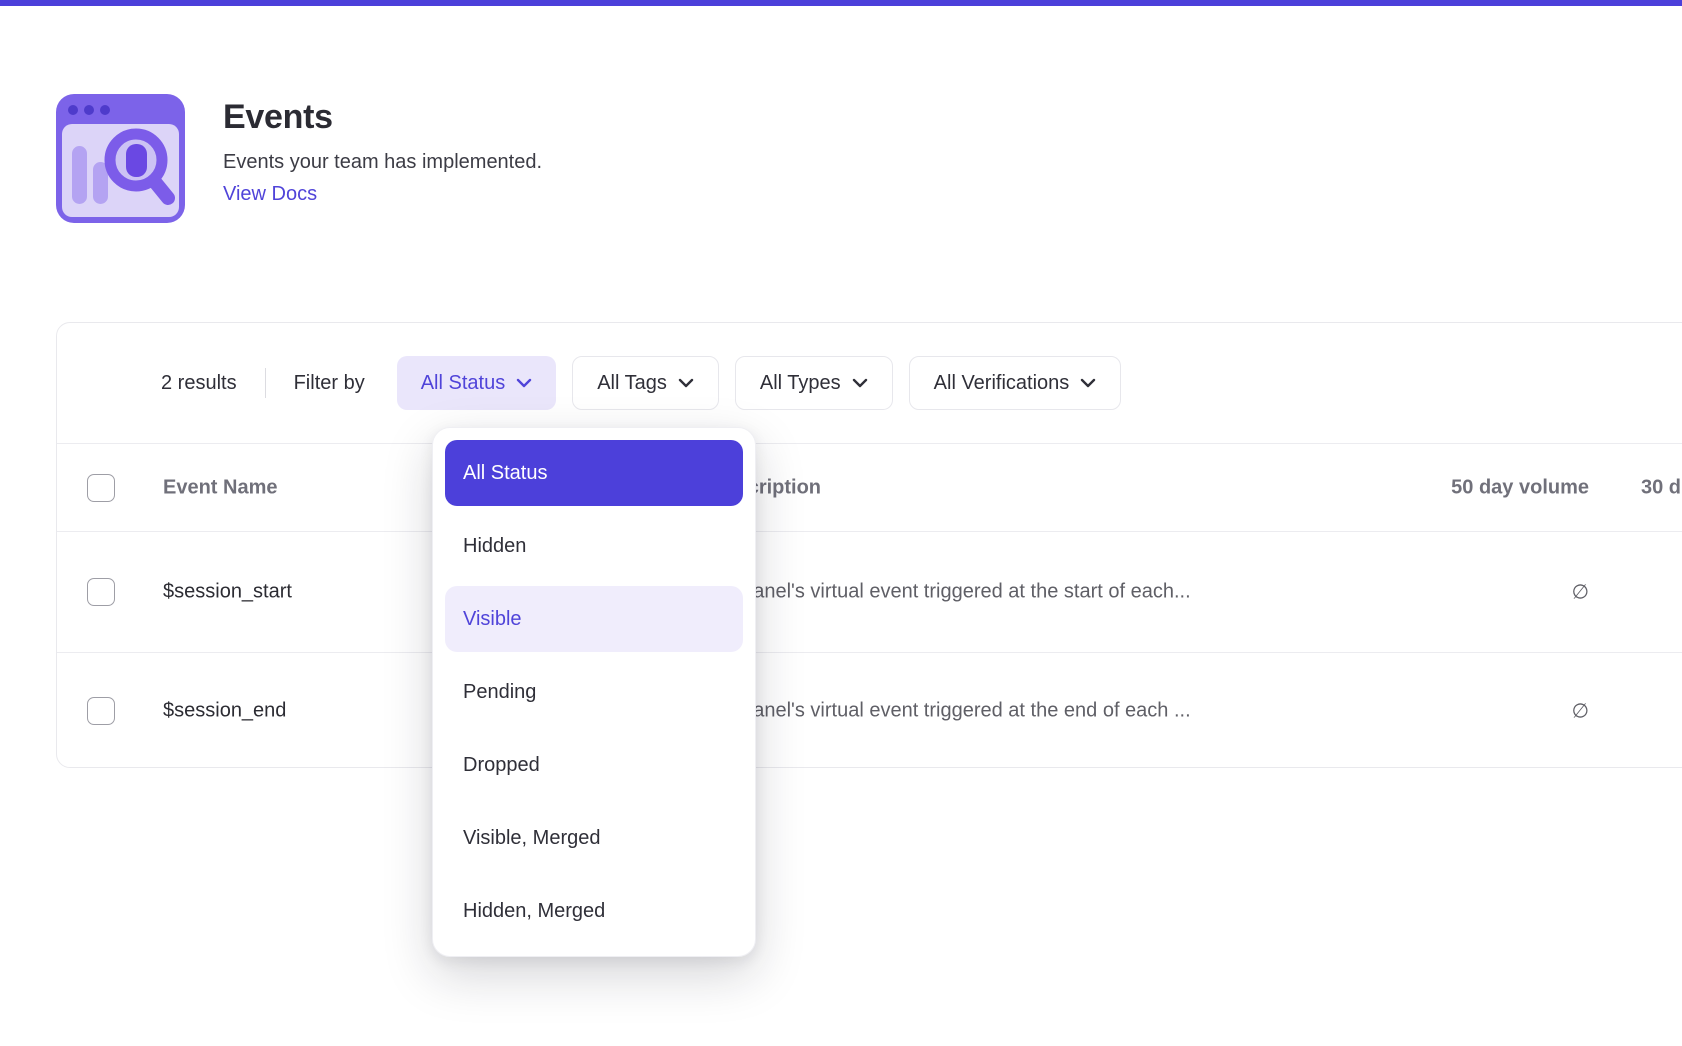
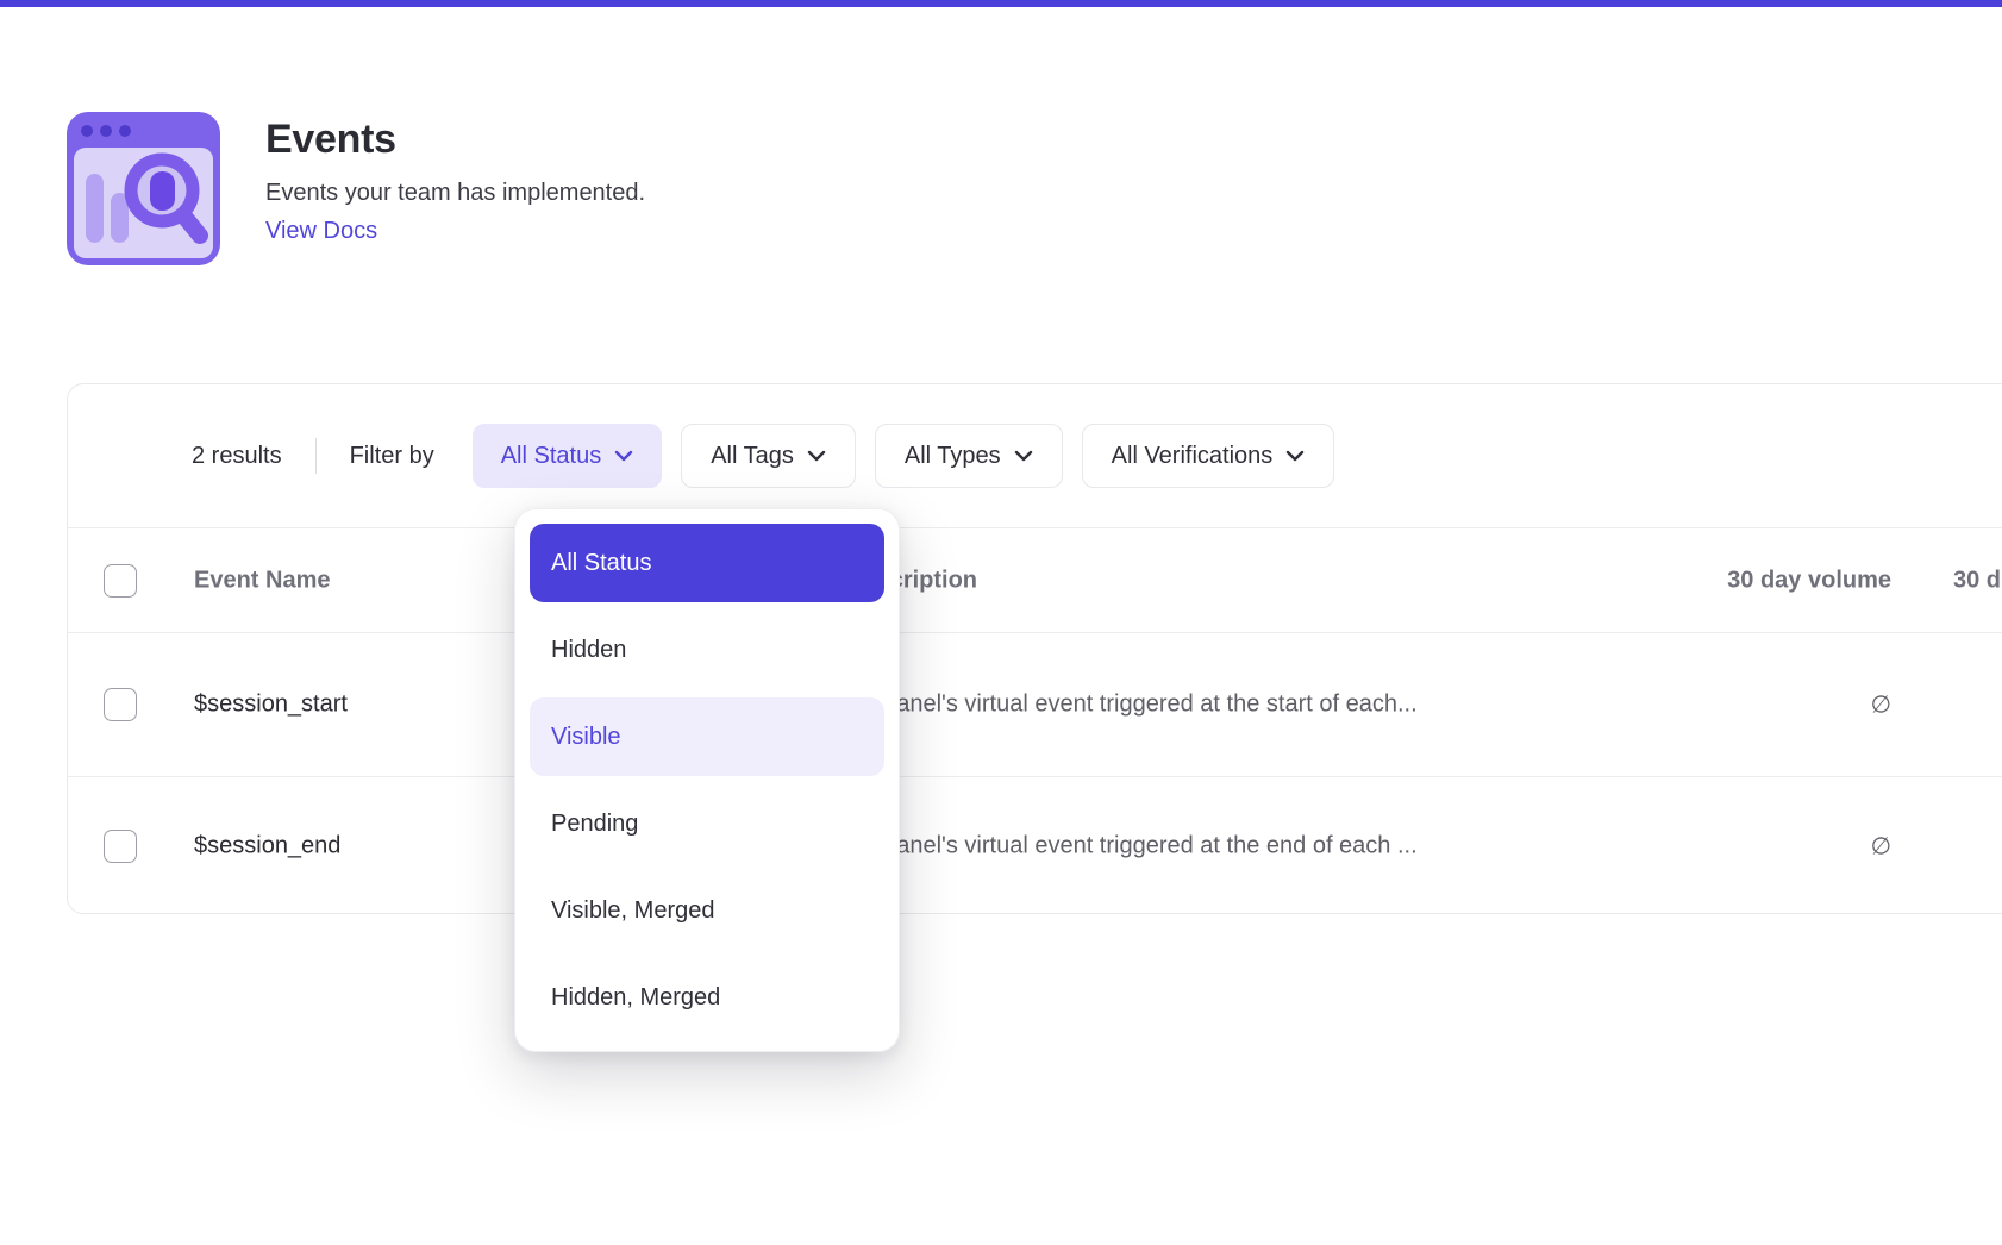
  Events
  Events your team has implemented.
  View Docs
  2 results
  Filter by
  All Status
  All Tags
  All Types
  All Verifications
  Event Name
- 50 day volume
+ 30 day volume
  30 d
  $session_start
  anel's virtual event triggered at the start of each...
  ∅
  $session_end
  anel's virtual event triggered at the end of each ...
  ∅
  All Status
  Hidden
  Visible
  Pending
- Dropped
  Visible, Merged
  Hidden, Merged
